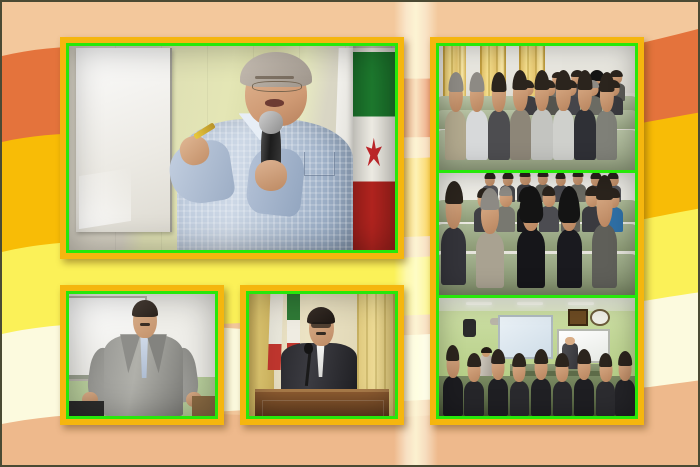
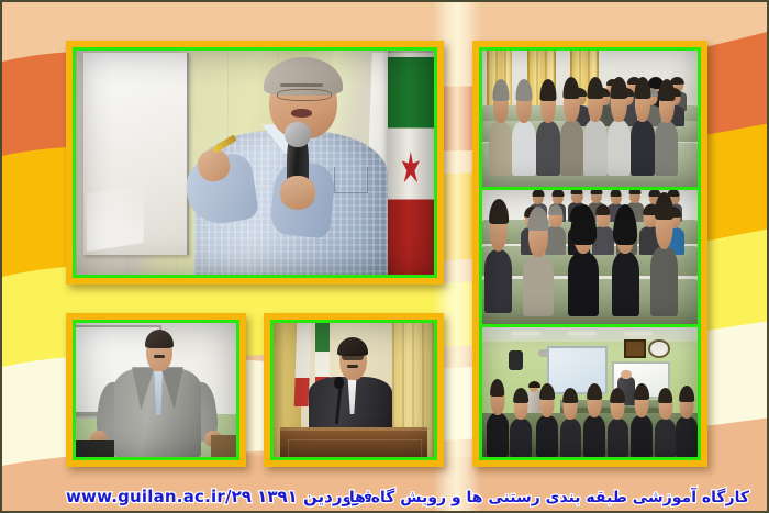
+ www.guilan.ac.ir/۲۹ فروردین ۱۳۹۱
+ کارگاه آموزشی طبقه بندی رستنی ها و رویش گاه ها
